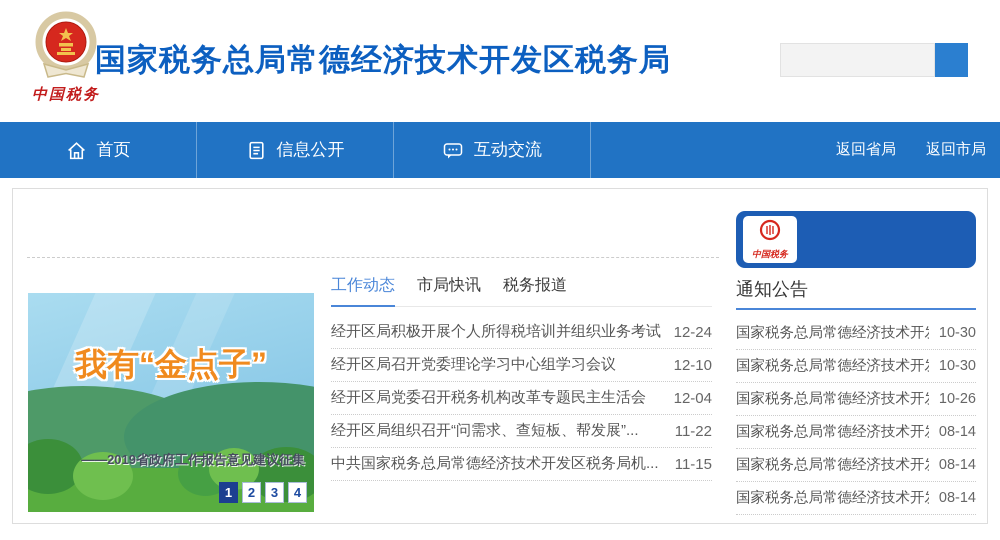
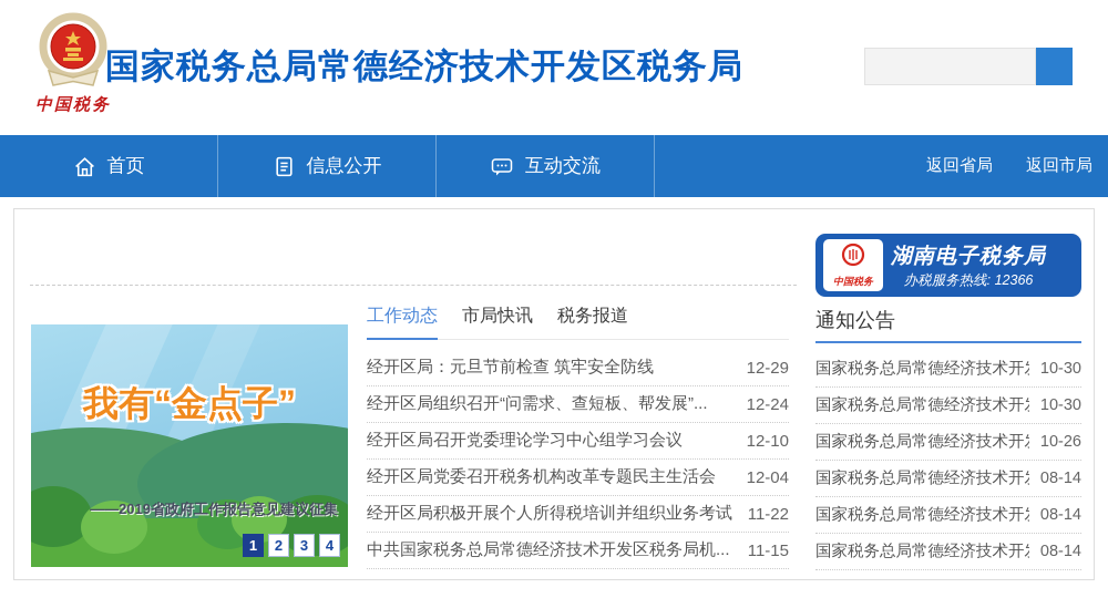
  中国税务
  国家税务总局常德经济技术开发区税务局
  首页
  信息公开
  互动交流
  返回省局
  返回市局
  我有“金点子”
  ——2019省政府工作报告意见建议征集
  1
  2
  3
  4
  工作动态
  市局快讯
  税务报道
+ 经开区局：元旦节前检查 筑牢安全防线
+ 12-29
- 经开区局积极开展个人所得税培训并组织业务考试
+ 经开区局组织召开“问需求、查短板、帮发展”...
  12-24
  经开区局召开党委理论学习中心组学习会议
  12-10
  经开区局党委召开税务机构改革专题民主生活会
  12-04
- 经开区局组织召开“问需求、查短板、帮发展”...
+ 经开区局积极开展个人所得税培训并组织业务考试
  11-22
  中共国家税务总局常德经济技术开发区税务局机...
  11-15
  中国税务
+ 湖南电子税务局
+ 办税服务热线: 12366
  通知公告
  国家税务总局常德经济技术开
  10-30
  国家税务总局常德经济技术开
  10-30
  国家税务总局常德经济技术开
  10-26
  国家税务总局常德经济技术开
  08-14
  国家税务总局常德经济技术开
  08-14
  国家税务总局常德经济技术开
  08-14
